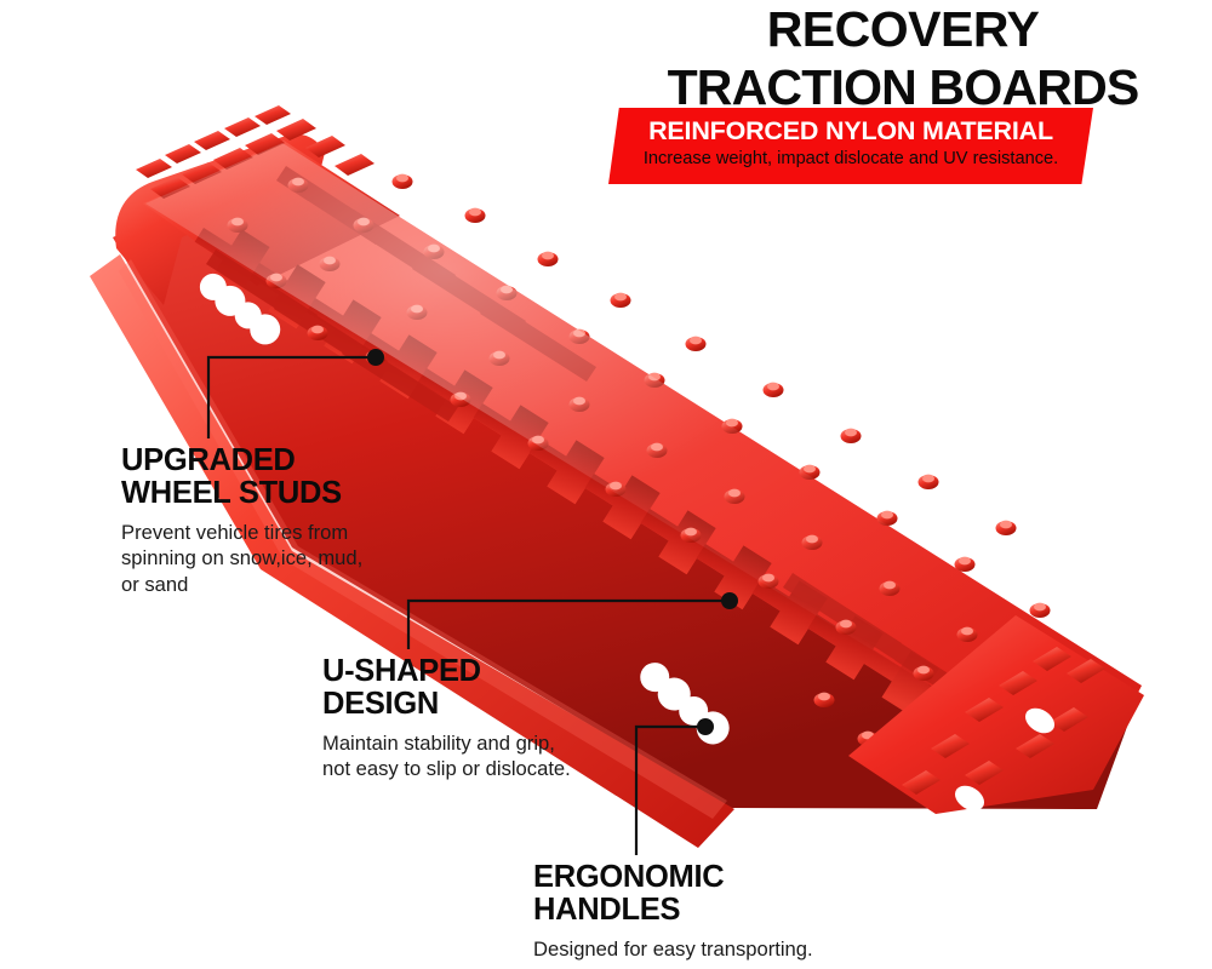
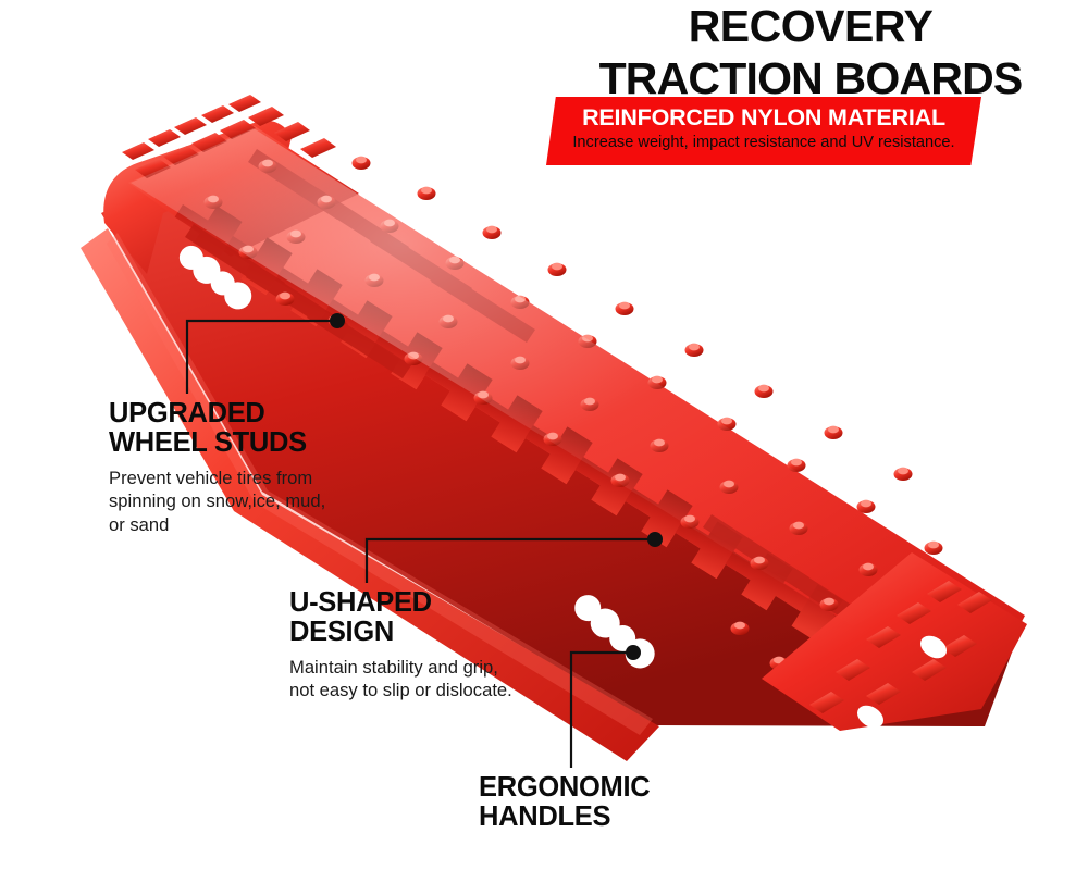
  RECOVERY
  TRACTION BOARDS
  REINFORCED NYLON MATERIAL
- Increase weight, impact dislocate and UV resistance.
+ Increase weight, impact resistance and UV resistance.
  UPGRADED
  WHEEL STUDS
  Prevent vehicle tires from
  spinning on snow,ice, mud,
  or sand
  U-SHAPED
  DESIGN
  Maintain stability and grip,
  not easy to slip or dislocate.
  ERGONOMIC
  HANDLES
- Designed for easy transporting.
